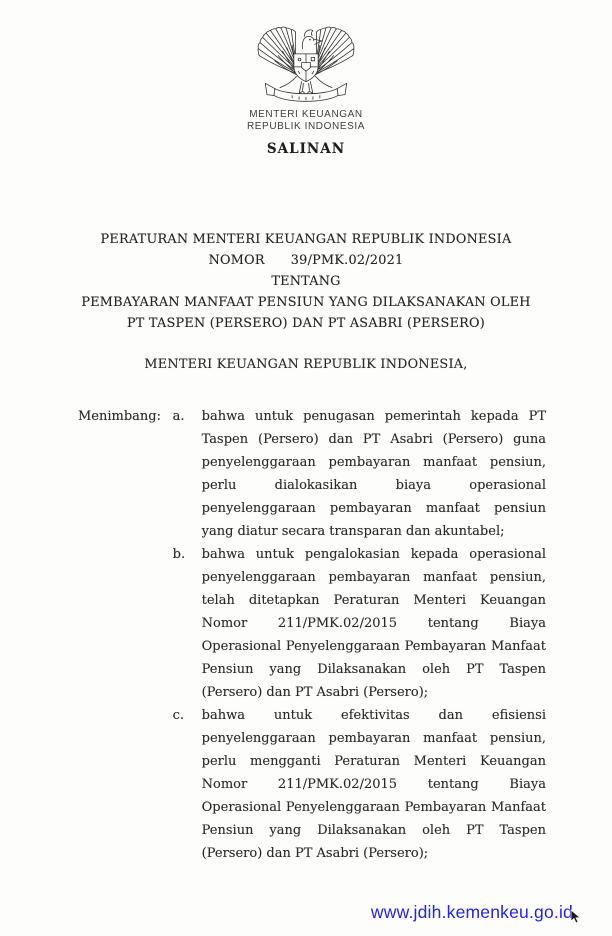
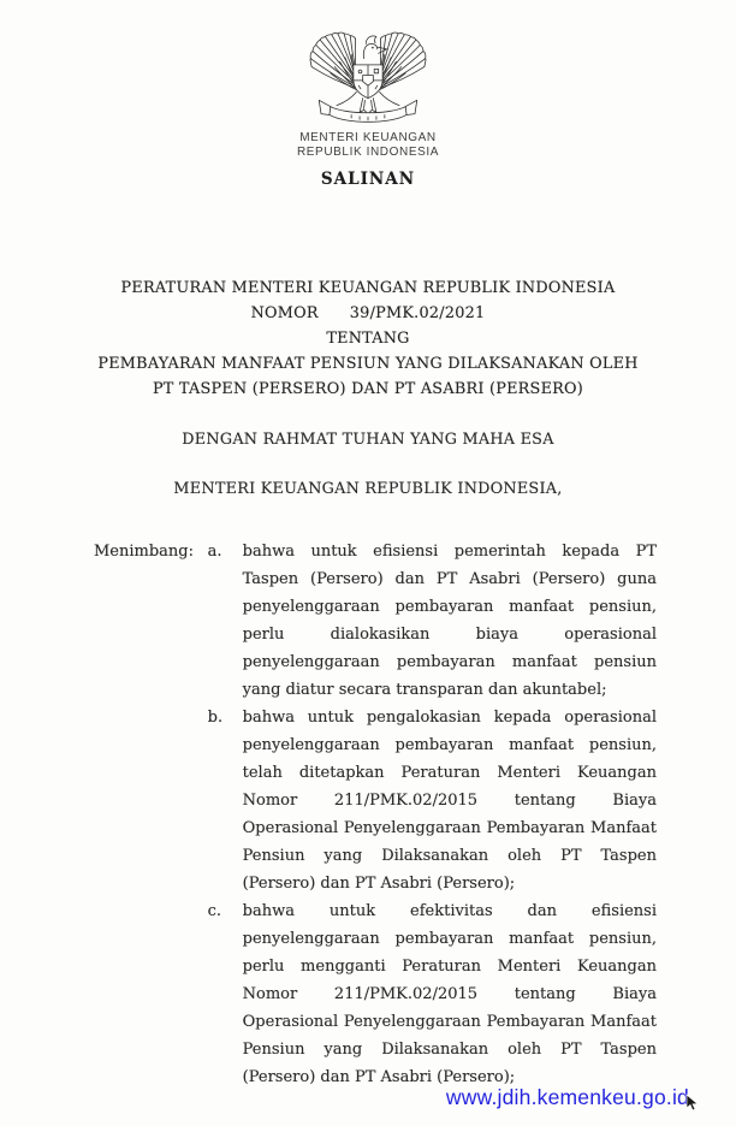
  MENTERI KEUANGAN
  REPUBLIK INDONESIA
  SALINAN
  PERATURAN MENTERI KEUANGAN REPUBLIK INDONESIA
  NOMOR 39/PMK.02/2021
  TENTANG
  PEMBAYARAN MANFAAT PENSIUN YANG DILAKSANAKAN OLEH
  PT TASPEN (PERSERO) DAN PT ASABRI (PERSERO)
+ DENGAN RAHMAT TUHAN YANG MAHA ESA
  MENTERI KEUANGAN REPUBLIK INDONESIA,
  Menimbang
  :
  a.
- bahwa untuk penugasan pemerintah kepada PT Taspen (Persero) dan PT Asabri (Persero) guna penyelenggaraan pembayaran manfaat pensiun, perlu dialokasikan biaya operasional penyelenggaraan pembayaran manfaat pensiun yang diatur secara transparan dan akuntabel;
+ bahwa untuk efisiensi pemerintah kepada PT Taspen (Persero) dan PT Asabri (Persero) guna penyelenggaraan pembayaran manfaat pensiun, perlu dialokasikan biaya operasional penyelenggaraan pembayaran manfaat pensiun yang diatur secara transparan dan akuntabel;
  b.
  bahwa untuk pengalokasian kepada operasional penyelenggaraan pembayaran manfaat pensiun, telah ditetapkan Peraturan Menteri Keuangan Nomor 211/PMK.02/2015 tentang Biaya Operasional Penyelenggaraan Pembayaran Manfaat Pensiun yang Dilaksanakan oleh PT Taspen (Persero) dan PT Asabri (Persero);
  c.
  bahwa untuk efektivitas dan efisiensi penyelenggaraan pembayaran manfaat pensiun, perlu mengganti Peraturan Menteri Keuangan Nomor 211/PMK.02/2015 tentang Biaya Operasional Penyelenggaraan Pembayaran Manfaat Pensiun yang Dilaksanakan oleh PT Taspen (Persero) dan PT Asabri (Persero);
  www.jdih.kemenkeu.go.id
